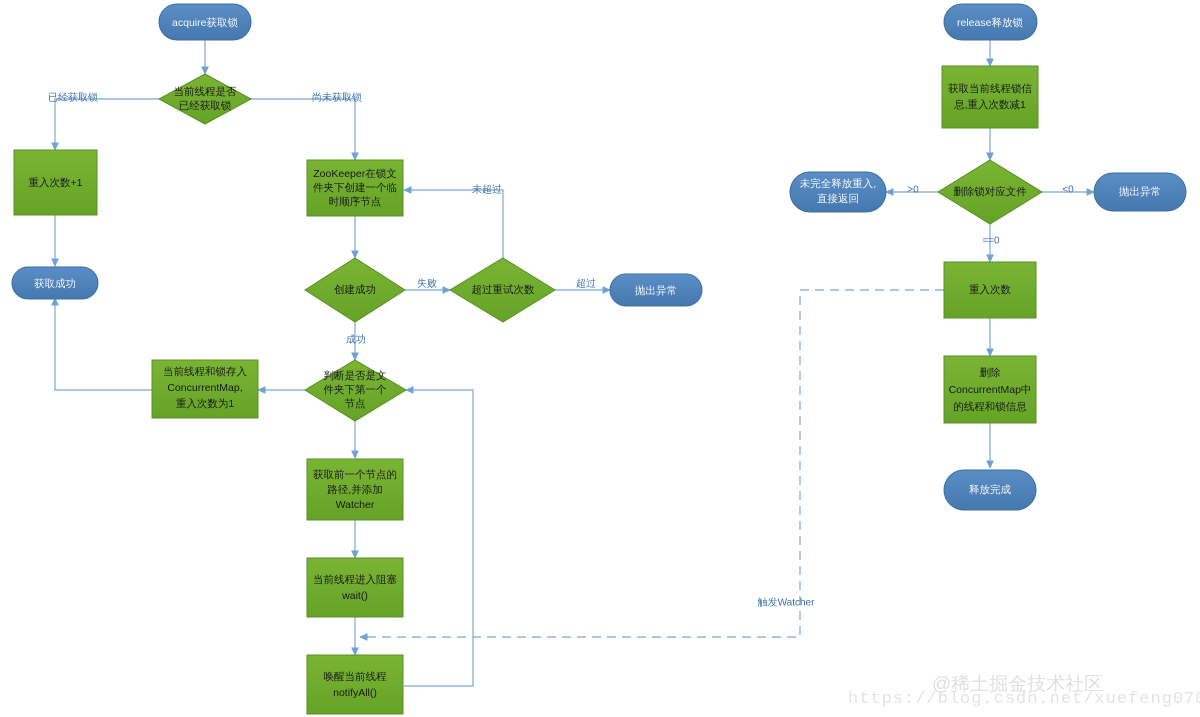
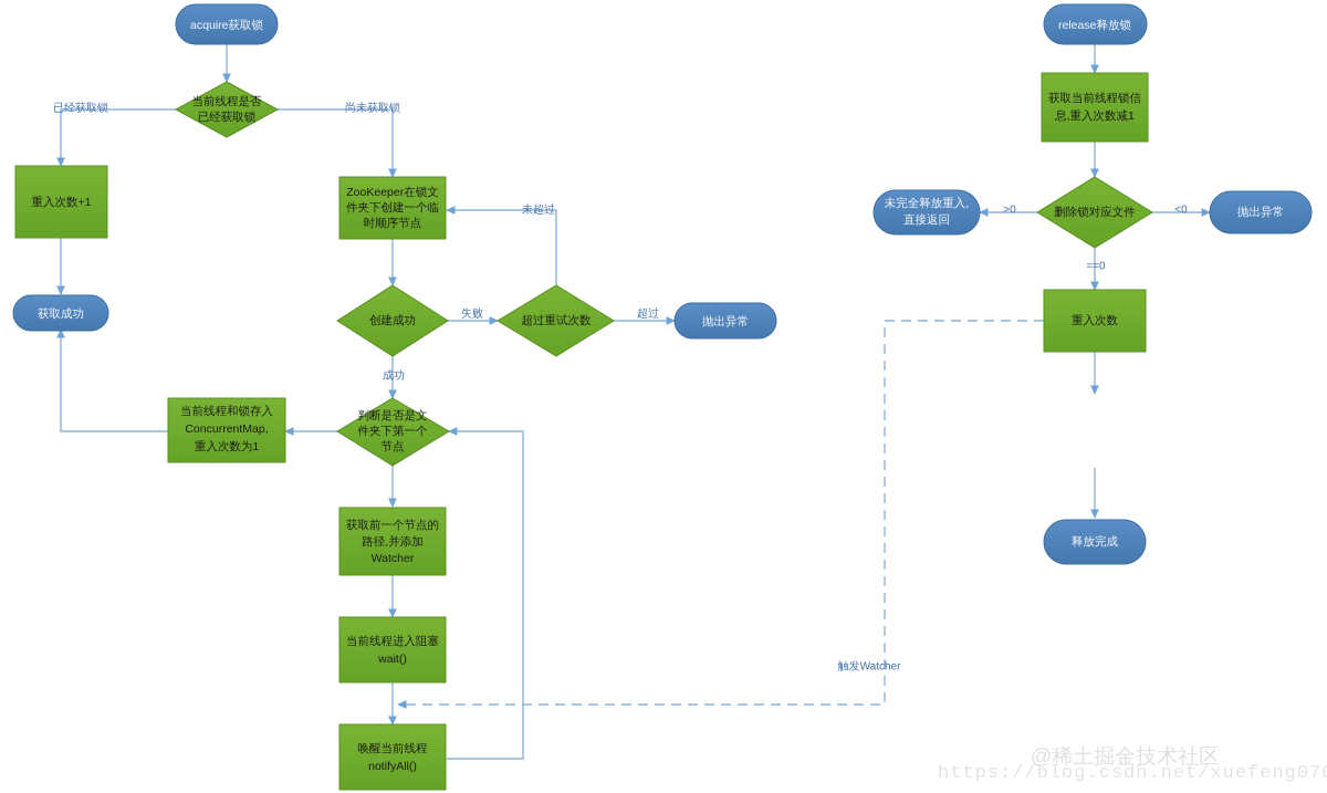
  acquire获取锁
  当前线程是否
  已经获取锁
  重入次数+1
  获取成功
  ZooKeeper在锁文
  件夹下创建一个临
  时顺序节点
  创建成功
  超过重试次数
  抛出异常
  判断是否是文
  件夹下第一个
  节点
  当前线程和锁存入
  ConcurrentMap,
  重入次数为1
  获取前一个节点的
  路径,并添加
  Watcher
  当前线程进入阻塞
  wait()
  唤醒当前线程
  notifyAll()
  release释放锁
  获取当前线程锁信
  息,重入次数减1
  删除锁对应文件
  未完全释放重入,
  直接返回
  抛出异常
  重入次数
- 删除
- ConcurrentMap中
- 的线程和锁信息
  释放完成
  已经获取锁
  尚未获取锁
  失败
  成功
  未超过
  超过
  >0
  <0
  ==0
  触发Watcher
  https://blog.csdn.net/xuefeng07
  @稀土掘金技术社区
